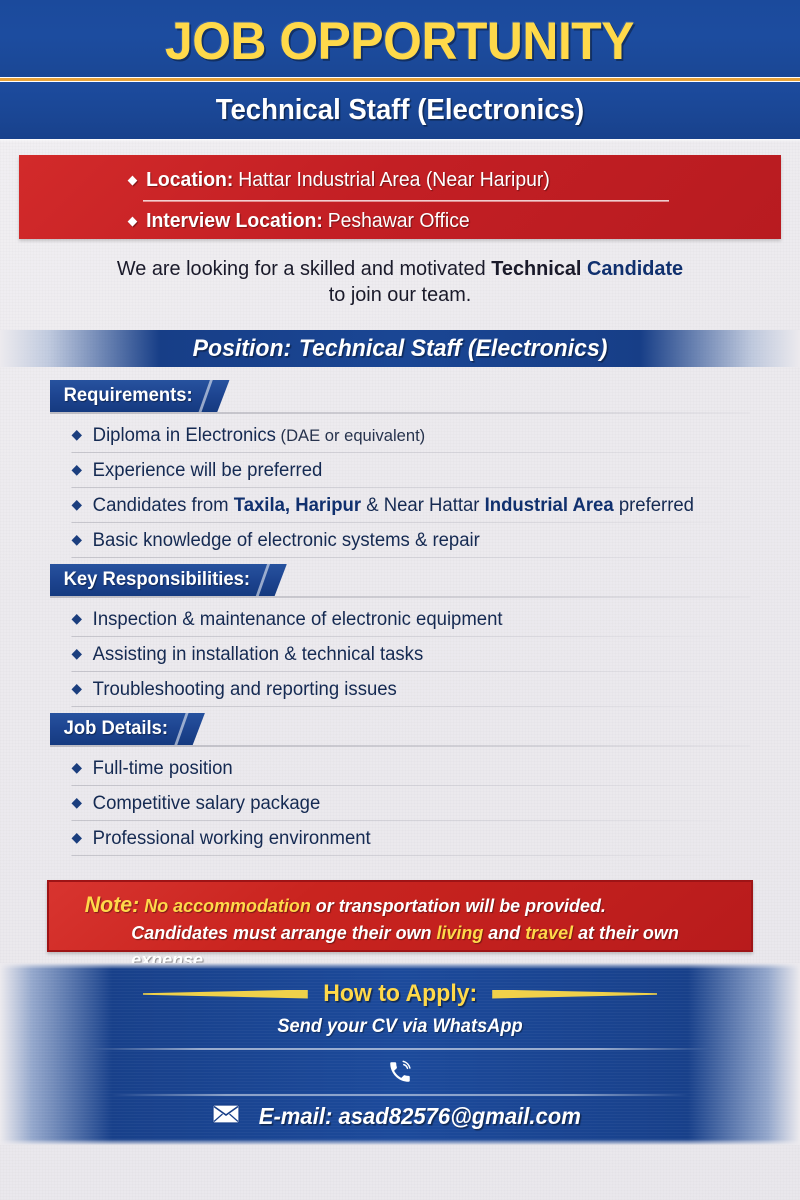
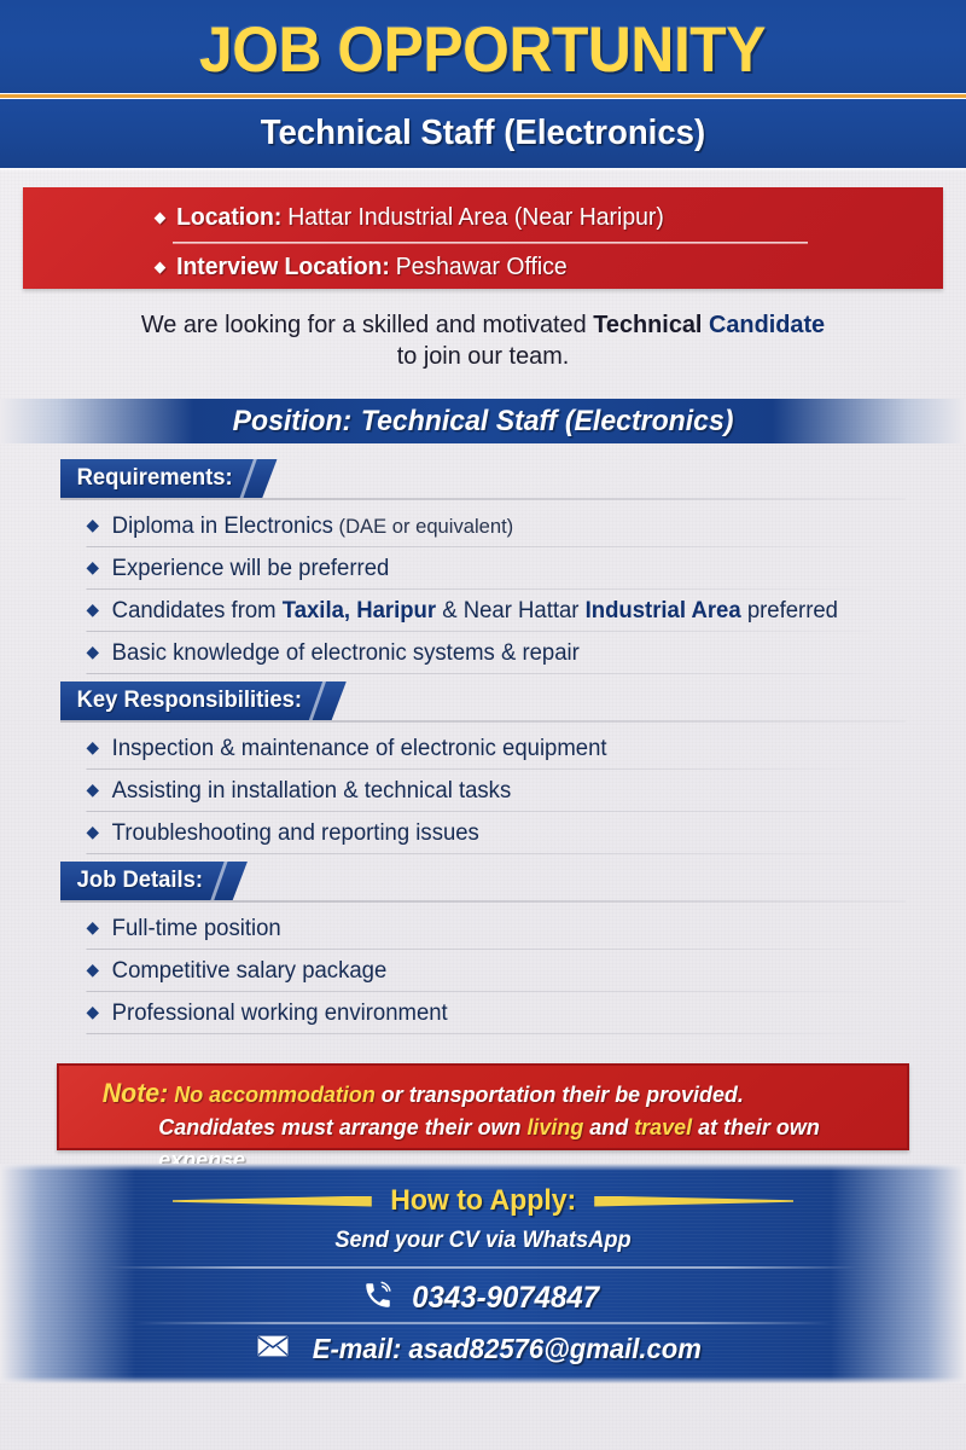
  JOB OPPORTUNITY
  Technical Staff (Electronics)
  ◆
  Location:
  Hattar Industrial Area (Near Haripur)
  ◆
  Interview Location:
  Peshawar Office
  We are looking for a skilled and motivated Technical Candidate
  to join our team.
  Position: Technical Staff (Electronics)
  Requirements:
  ◆
  Diploma in Electronics (DAE or equivalent)
  ◆
  Experience will be preferred
  ◆
  Candidates from Taxila, Haripur & Near Hattar Industrial Area preferred
  ◆
  Basic knowledge of electronic systems & repair
  Key Responsibilities:
  ◆
  Inspection & maintenance of electronic equipment
  ◆
  Assisting in installation & technical tasks
  ◆
  Troubleshooting and reporting issues
  Job Details:
  ◆
  Full-time position
  ◆
  Competitive salary package
  ◆
  Professional working environment
- Note: No accommodation or transportation will be provided.
+ Note: No accommodation or transportation their be provided.
  Candidates must arrange their own living and travel at their own expense.
  How to Apply:
  Send your CV via WhatsApp
+ 0343-9074847
  E-mail: asad82576@gmail.com
